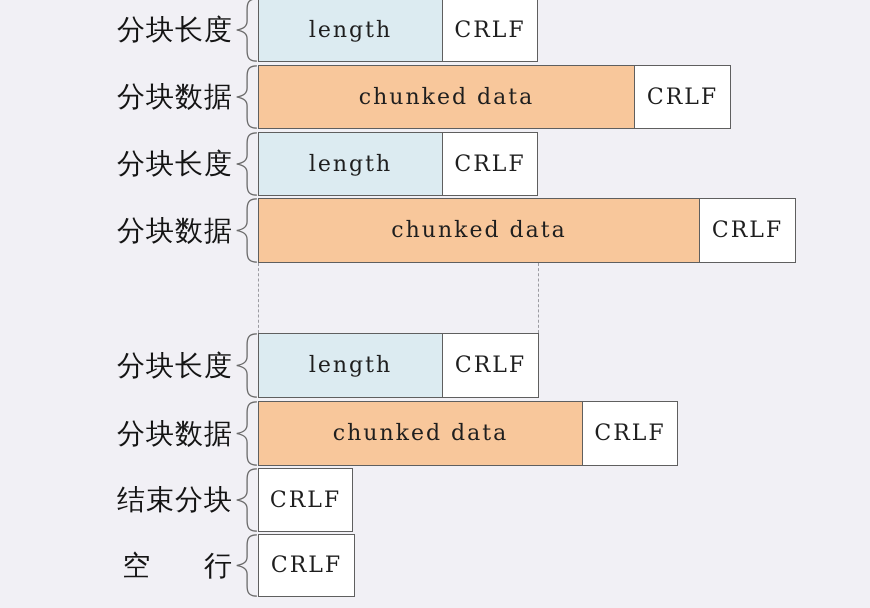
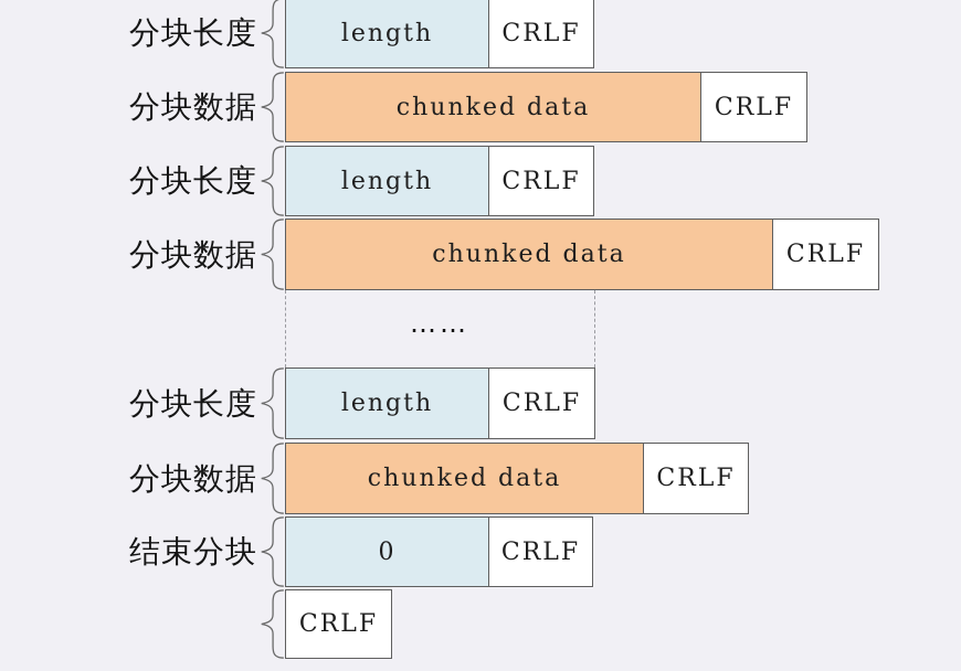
  分块长度
  length
  CRLF
  分块数据
  chunked data
  CRLF
  分块长度
  length
  CRLF
  分块数据
  chunked data
  CRLF
+ ……
  分块长度
  length
  CRLF
  分块数据
  chunked data
  CRLF
  结束分块
+ 0
  CRLF
- 空 行
  CRLF
